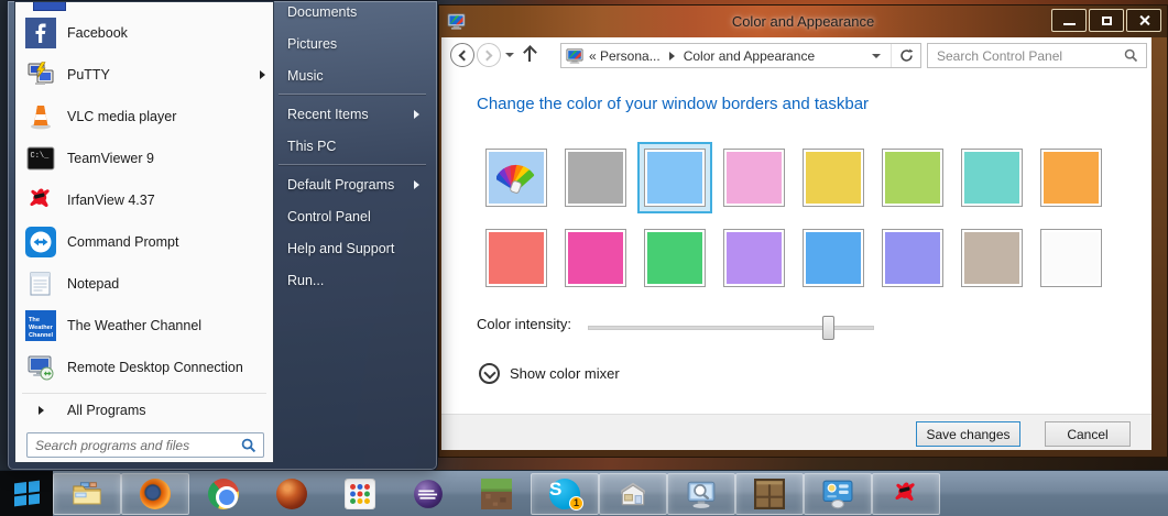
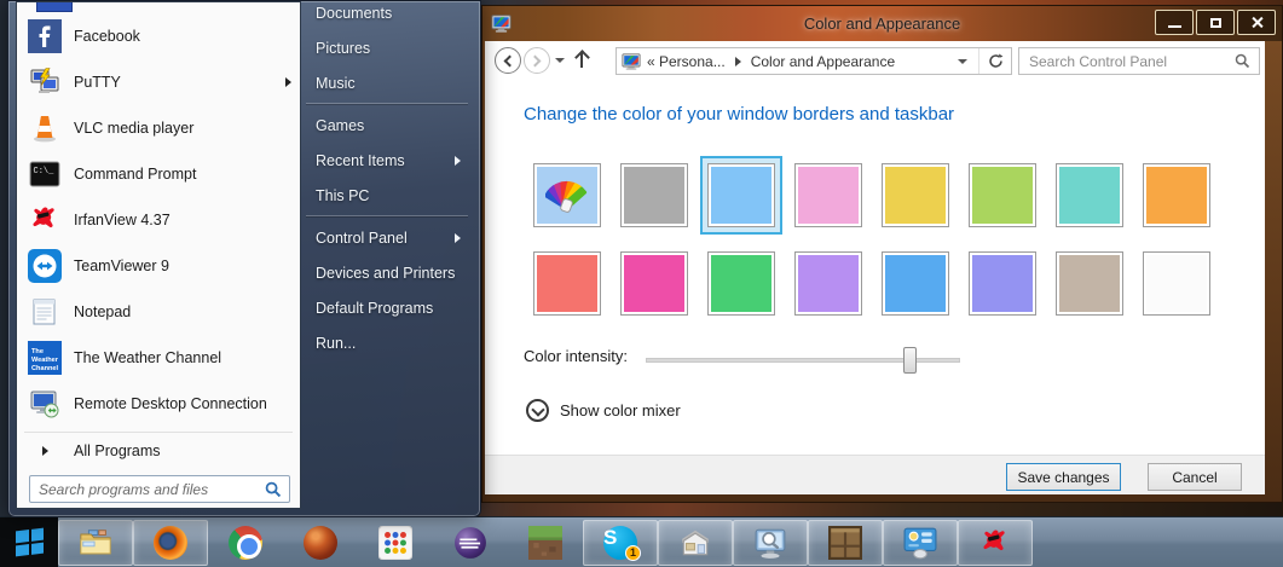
  Facebook
  PuTTY
  VLC media player
  C:\_
- TeamViewer 9
+ Command Prompt
  IrfanView 4.37
- Command Prompt
+ TeamViewer 9
  Notepad
  The Weather Channel
  Remote Desktop Connection
  All Programs
  Search programs and files
  Documents
  Pictures
  Music
+ Games
  Recent Items
  This PC
- Default Programs
+ Control Panel
+ Devices and Printers
- Control Panel
+ Default Programs
- Help and Support
  Run...
  Color and Appearance
  « Persona...
  Color and Appearance
  Search Control Panel
  Change the color of your window borders and taskbar
  Color intensity:
  Show color mixer
  Save changes
  Cancel
  S
  1
